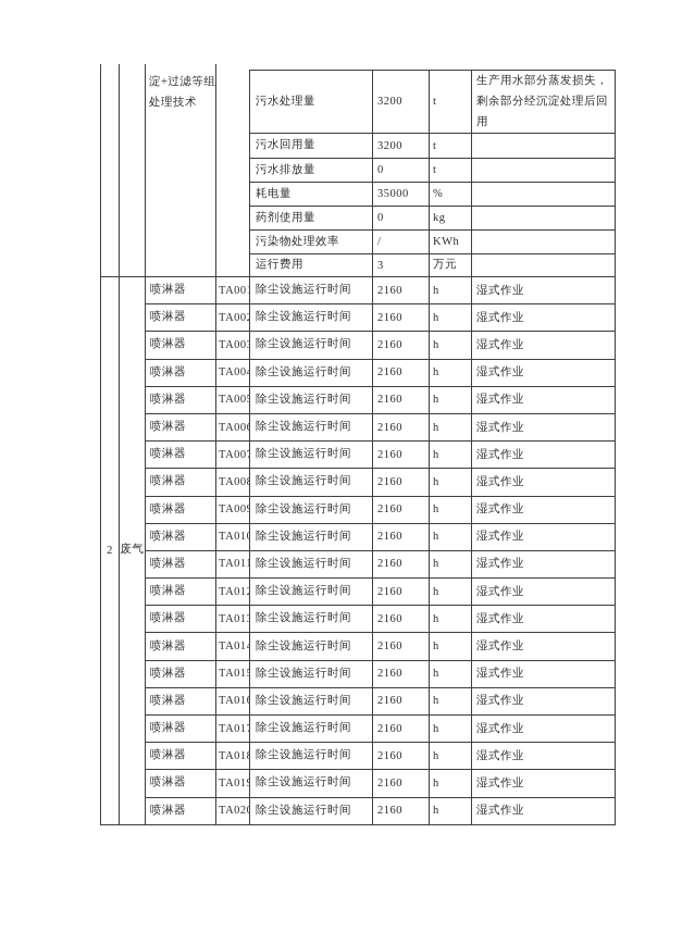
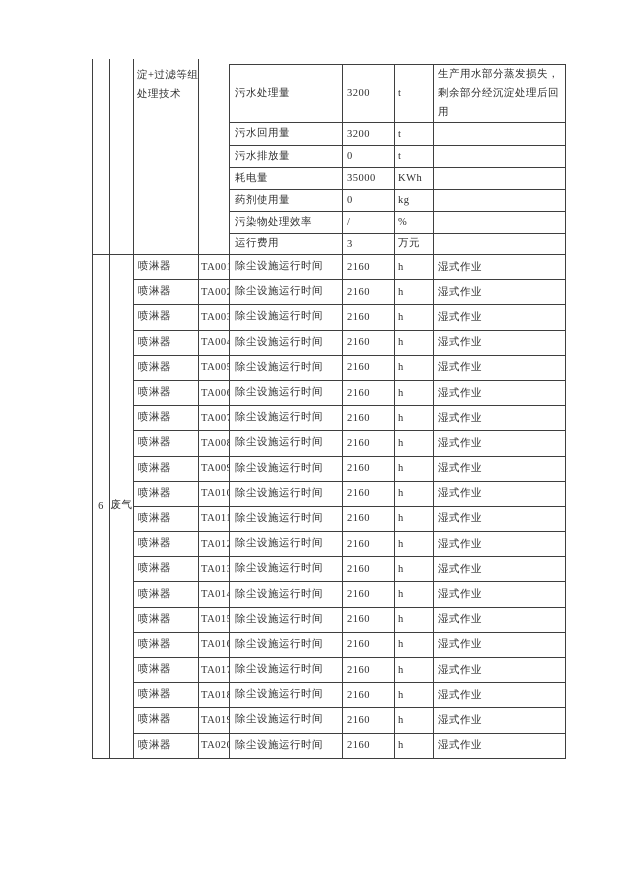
  		淀+过滤等组处理技术		污水处理量	3200	t	生产用水部分蒸发损失，剩余部分经沉淀处理后回用
  污水回用量	3200	t
  污水排放量	0	t
- 耗电量	35000	%
+ 耗电量	35000	KWh
  药剂使用量	0	kg
- 污染物处理效率	/	KWh
+ 污染物处理效率	/	%
  运行费用	3	万元
- 2	废气	喷淋器	TA00	除尘设施运行时间	2160	h	湿式作业
+ 6	废气	喷淋器	TA00	除尘设施运行时间	2160	h	湿式作业
  喷淋器	TA00	除尘设施运行时间	2160	h	湿式作业
  喷淋器	TA00	除尘设施运行时间	2160	h	湿式作业
  喷淋器	TA00	除尘设施运行时间	2160	h	湿式作业
  喷淋器	TA00	除尘设施运行时间	2160	h	湿式作业
  喷淋器	TA00	除尘设施运行时间	2160	h	湿式作业
  喷淋器	TA00	除尘设施运行时间	2160	h	湿式作业
  喷淋器	TA00	除尘设施运行时间	2160	h	湿式作业
  喷淋器	TA00	除尘设施运行时间	2160	h	湿式作业
  喷淋器	TA01	除尘设施运行时间	2160	h	湿式作业
  喷淋器	TA011	除尘设施运行时间	2160	h	湿式作业
  喷淋器	TA01	除尘设施运行时间	2160	h	湿式作业
  喷淋器	TA01	除尘设施运行时间	2160	h	湿式作业
  喷淋器	TA01	除尘设施运行时间	2160	h	湿式作业
  喷淋器	TA01	除尘设施运行时间	2160	h	湿式作业
  喷淋器	TA01	除尘设施运行时间	2160	h	湿式作业
  喷淋器	TA01	除尘设施运行时间	2160	h	湿式作业
  喷淋器	TA01	除尘设施运行时间	2160	h	湿式作业
  喷淋器	TA01	除尘设施运行时间	2160	h	湿式作业
  喷淋器	TA02	除尘设施运行时间	2160	h	湿式作业
